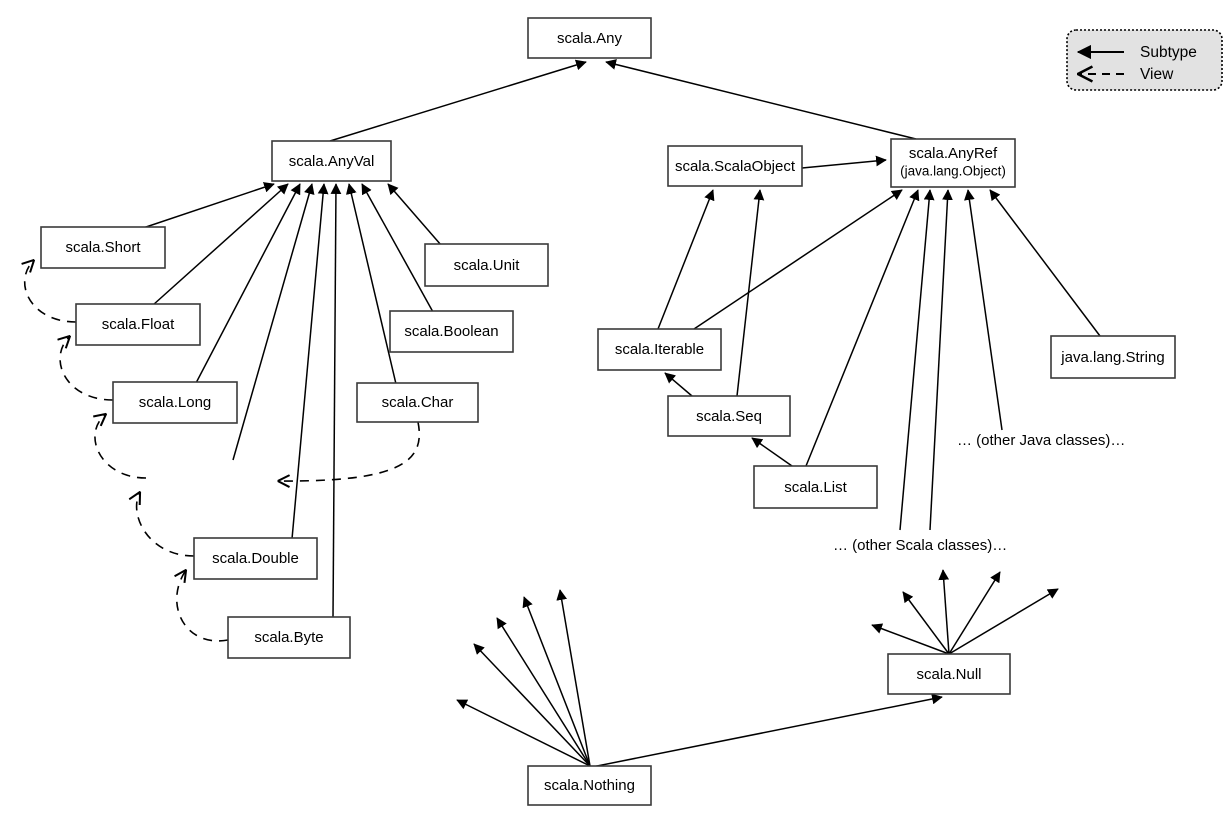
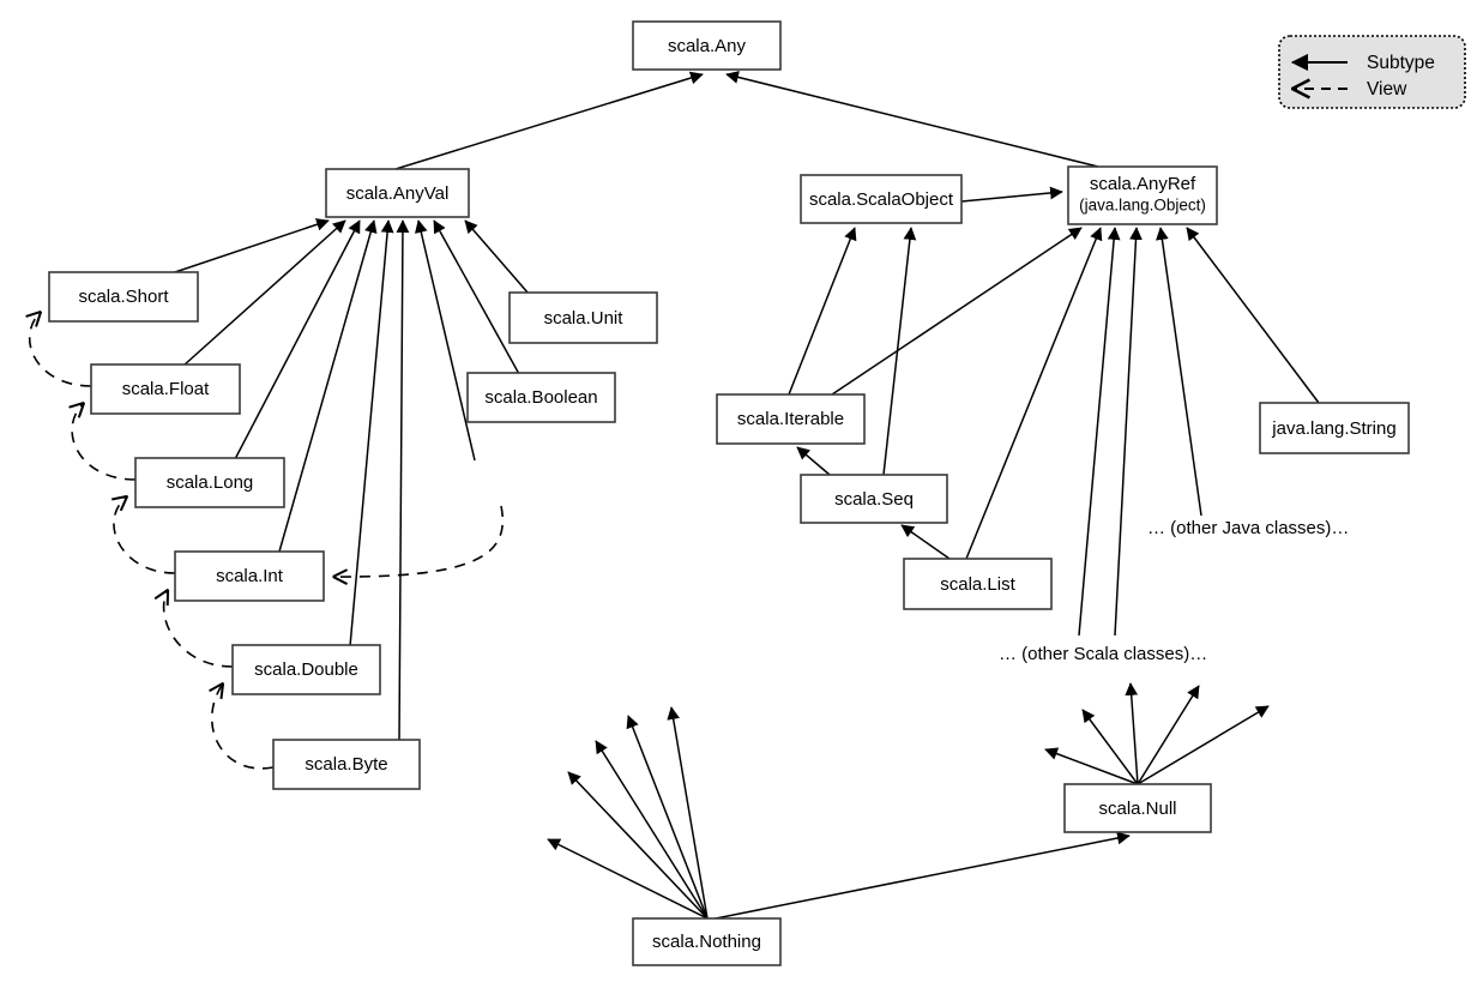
  scala.Any
  scala.AnyVal
  scala.AnyRef
  (java.lang.Object)
  scala.ScalaObject
  scala.Short
  scala.Unit
  scala.Float
  scala.Boolean
  scala.Iterable
  java.lang.String
  scala.Long
- scala.Char
  scala.Seq
+ scala.Int
  scala.List
  scala.Double
  scala.Byte
  scala.Null
  scala.Nothing
  … (other Java classes)…
  … (other Scala classes)…
  Subtype
  View
